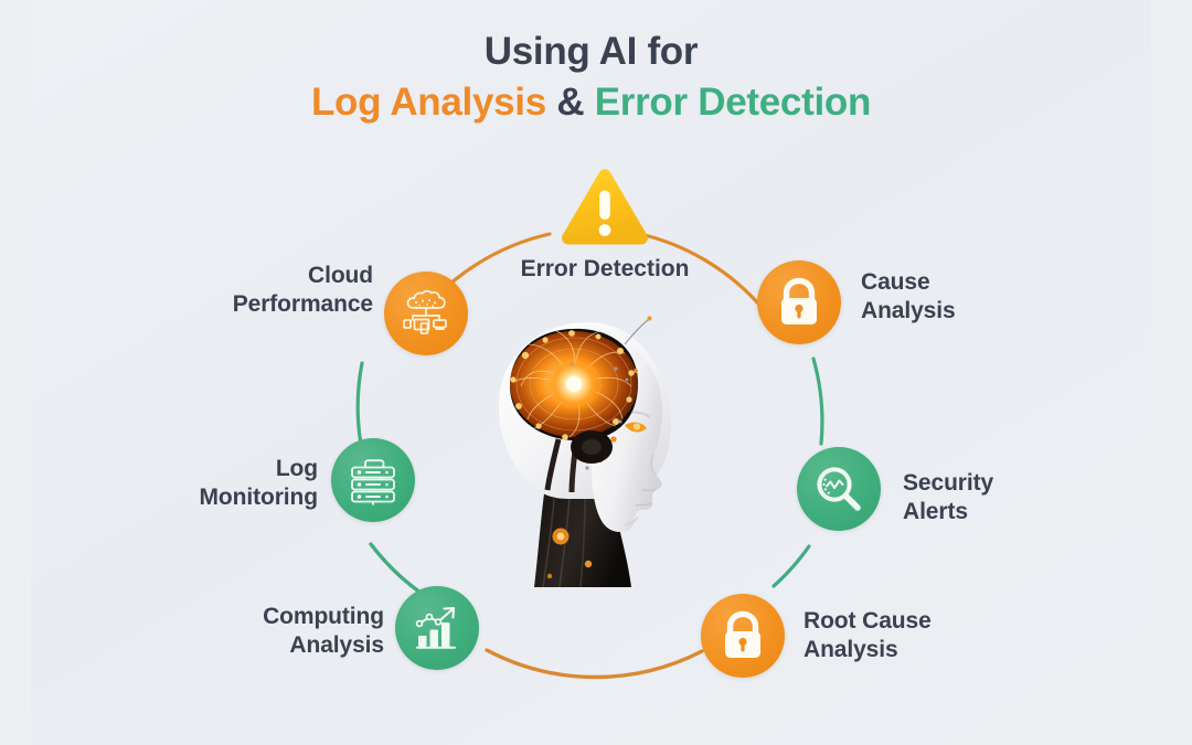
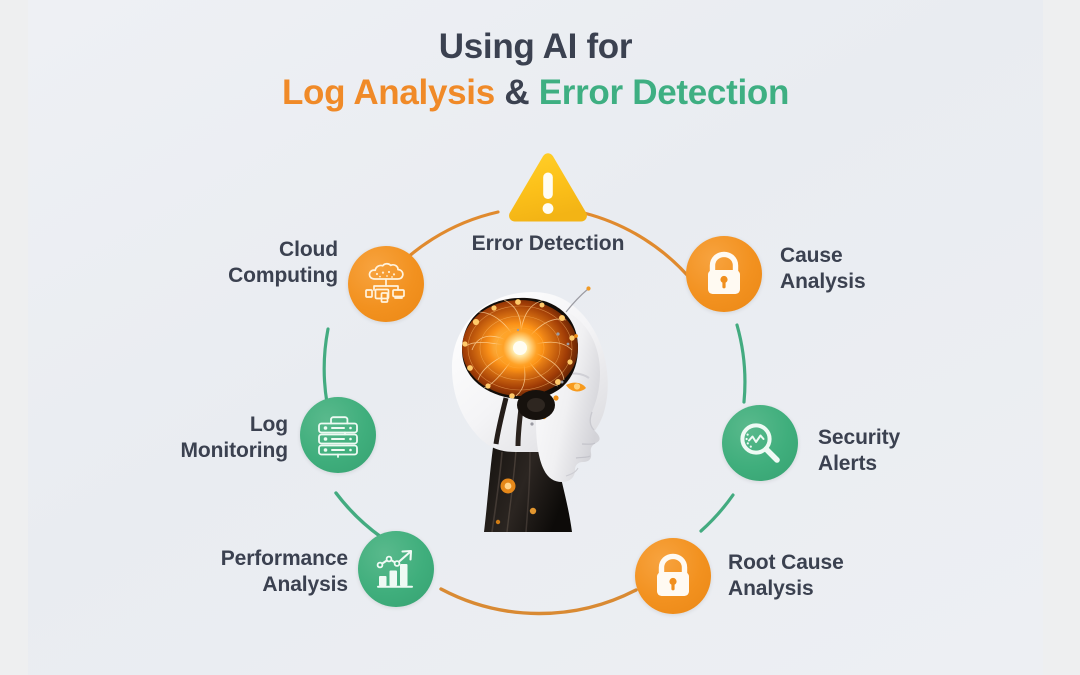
  Using AI for
  Log Analysis & Error Detection
  Error Detection
  Cloud
- Performance
+ Computing
  Cause
  Analysis
  Log
  Monitoring
  Security
  Alerts
- Computing
+ Performance
  Analysis
  Root Cause
  Analysis
